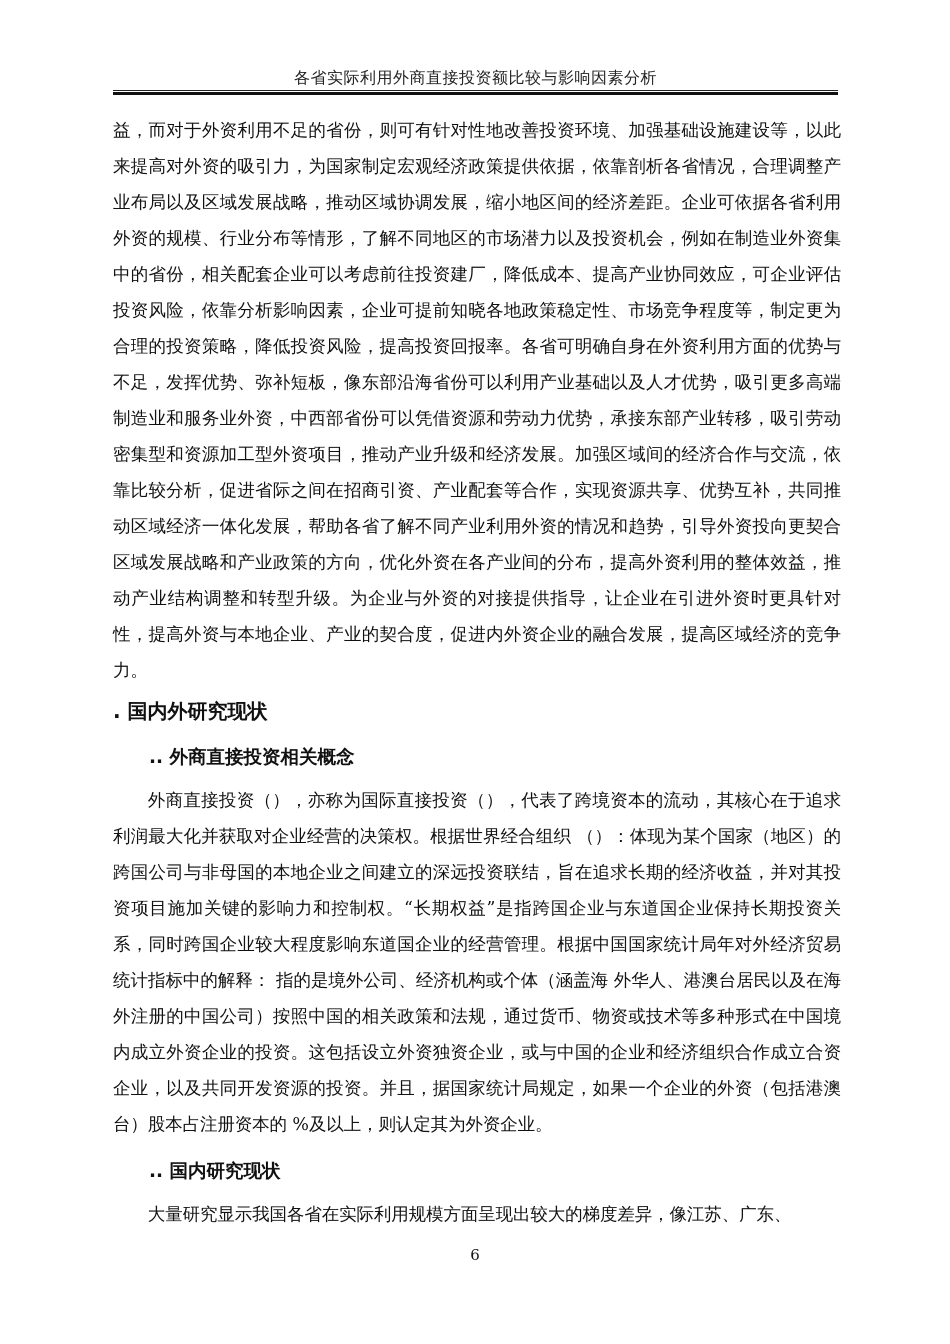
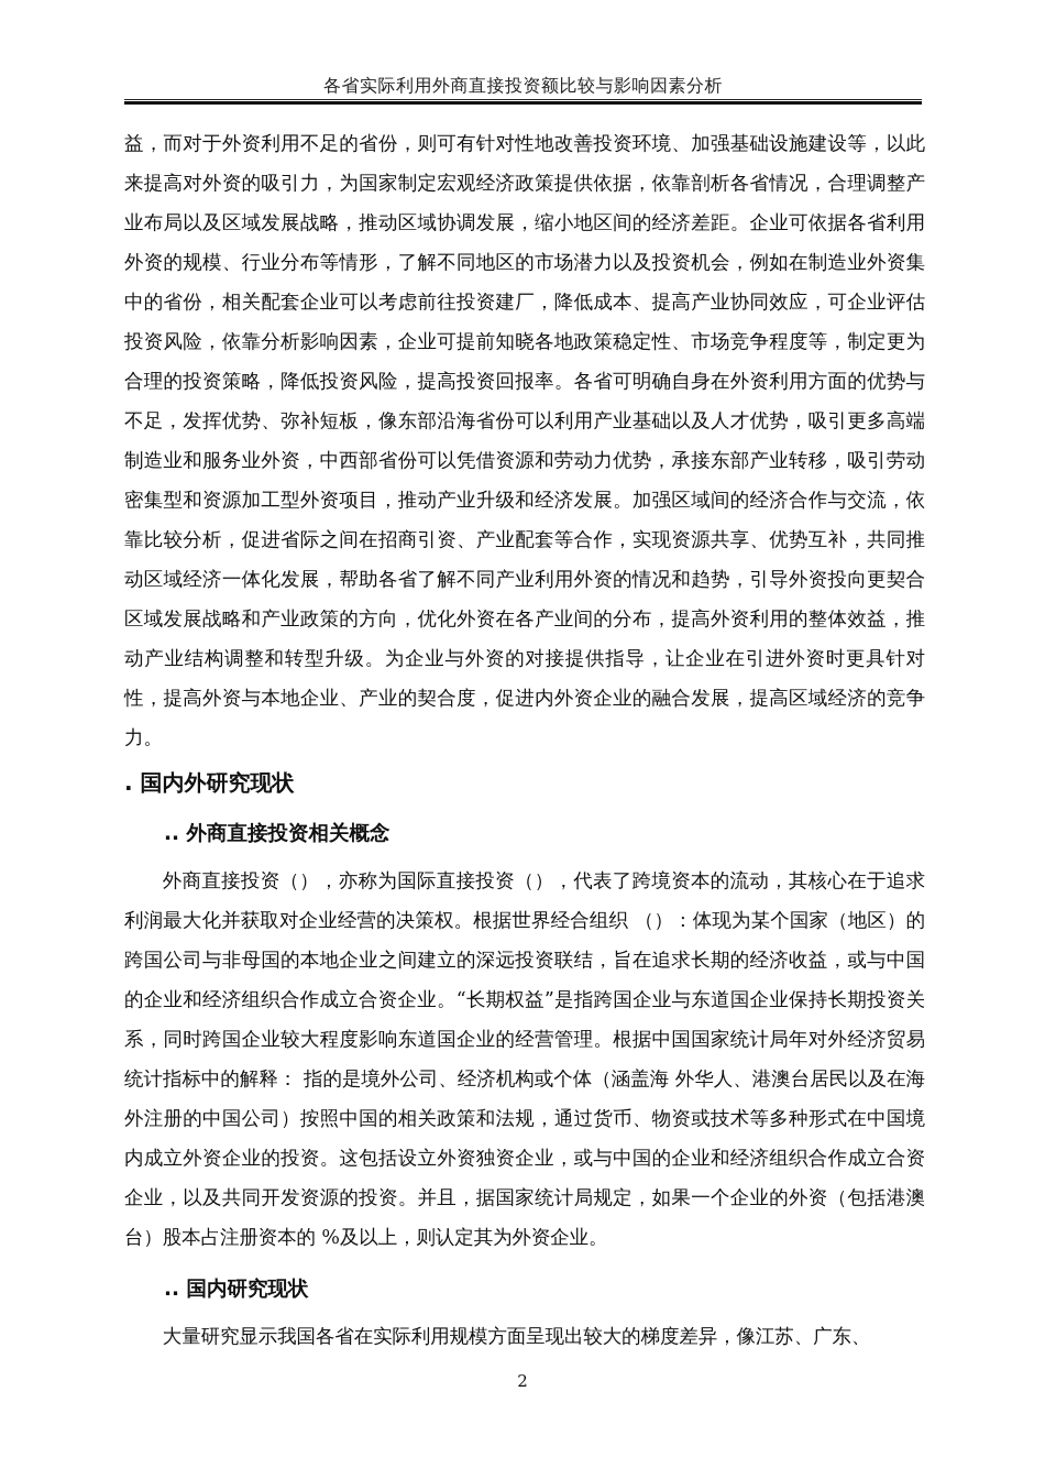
  各省实际利用外商直接投资额比较与影响因素分析
  益，而对于外资利用不足的省份，则可有针对性地改善投资环境、加强基础设施建设等，以此来提高对外资的吸引力，为国家制定宏观经济政策提供依据，依靠剖析各省情况，合理调整产业布局以及区域发展战略，推动区域协调发展，缩小地区间的经济差距。企业可依据各省利用外资的规模、行业分布等情形，了解不同地区的市场潜力以及投资机会，例如在制造业外资集中的省份，相关配套企业可以考虑前往投资建厂，降低成本、提高产业协同效应，可企业评估投资风险，依靠分析影响因素，企业可提前知晓各地政策稳定性、市场竞争程度等，制定更为合理的投资策略，降低投资风险，提高投资回报率。各省可明确自身在外资利用方面的优势与不足，发挥优势、弥补短板，像东部沿海省份可以利用产业基础以及人才优势，吸引更多高端制造业和服务业外资，中西部省份可以凭借资源和劳动力优势，承接东部产业转移，吸引劳动密集型和资源加工型外资项目，推动产业升级和经济发展。加强区域间的经济合作与交流，依靠比较分析，促进省际之间在招商引资、产业配套等合作，实现资源共享、优势互补，共同推动区域经济一体化发展，帮助各省了解不同产业利用外资的情况和趋势，引导外资投向更契合区域发展战略和产业政策的方向，优化外资在各产业间的分布，提高外资利用的整体效益，推动产业结构调整和转型升级。为企业与外资的对接提供指导，让企业在引进外资时更具针对性，提高外资与本地企业、产业的契合度，促进内外资企业的融合发展，提高区域经济的竞争力。
  . 国内外研究现状
  .. 外商直接投资相关概念
- 外商直接投资（），亦称为国际直接投资（），代表了跨境资本的流动，其核心在于追求利润最大化并获取对企业经营的决策权。根据世界经合组织 （）：体现为某个国家（地区）的跨国公司与非母国的本地企业之间建立的深远投资联结，旨在追求长期的经济收益，并对其投资项目施加关键的影响力和控制权。“长期权益”是指跨国企业与东道国企业保持长期投资关系，同时跨国企业较大程度影响东道国企业的经营管理。根据中国国家统计局年对外经济贸易统计指标中的解释： 指的是境外公司、经济机构或个体（涵盖海 外华人、港澳台居民以及在海外注册的中国公司）按照中国的相关政策和法规，通过货币、物资或技术等多种形式在中国境内成立外资企业的投资。这包括设立外资独资企业，或与中国的企业和经济组织合作成立合资企业，以及共同开发资源的投资。并且，据国家统计局规定，如果一个企业的外资（包括港澳台）股本占注册资本的 %及以上，则认定其为外资企业。
+ 外商直接投资（），亦称为国际直接投资（），代表了跨境资本的流动，其核心在于追求利润最大化并获取对企业经营的决策权。根据世界经合组织 （）：体现为某个国家（地区）的跨国公司与非母国的本地企业之间建立的深远投资联结，旨在追求长期的经济收益，或与中国的企业和经济组织合作成立合资企业。“长期权益”是指跨国企业与东道国企业保持长期投资关系，同时跨国企业较大程度影响东道国企业的经营管理。根据中国国家统计局年对外经济贸易统计指标中的解释： 指的是境外公司、经济机构或个体（涵盖海 外华人、港澳台居民以及在海外注册的中国公司）按照中国的相关政策和法规，通过货币、物资或技术等多种形式在中国境内成立外资企业的投资。这包括设立外资独资企业，或与中国的企业和经济组织合作成立合资企业，以及共同开发资源的投资。并且，据国家统计局规定，如果一个企业的外资（包括港澳台）股本占注册资本的 %及以上，则认定其为外资企业。
  .. 国内研究现状
  大量研究显示我国各省在实际利用规模方面呈现出较大的梯度差异，像江苏、广东、
- 6
+ 2
